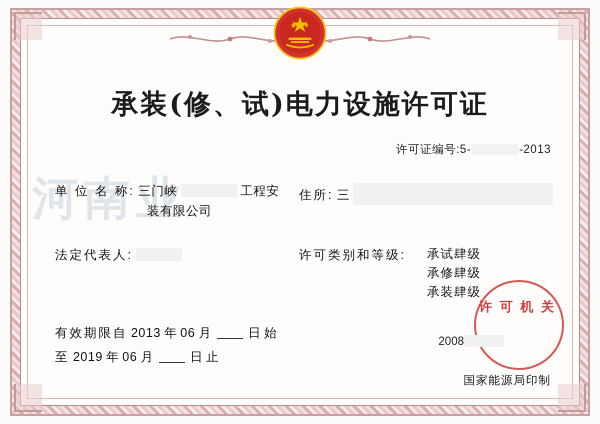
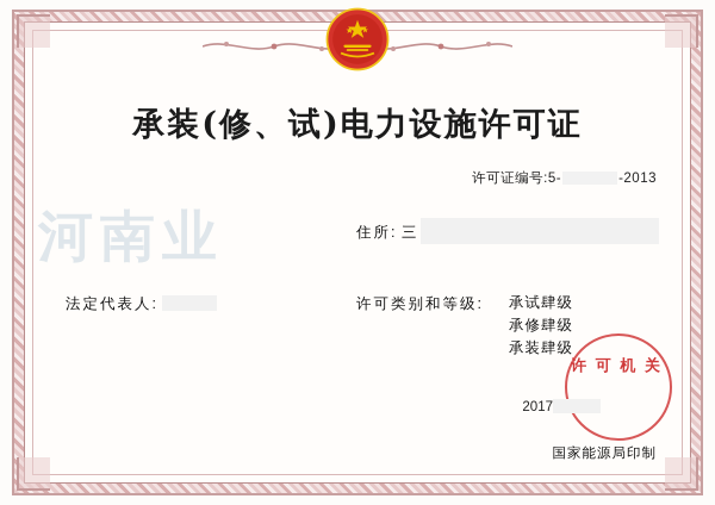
  河南业
  承装(修、试)电力设施许可证
  许可证编号:5- -2013
- 单 位 名 称: 三门峡 工程安
- 装有限公司
  住所: 三
  法定代表人:
  许可类别和等级:
  承试肆级
  承修肆级
  承装肆级
- 有效期限自 2013 年 06 月 日 始
- 至 2019 年 06 月 日 止
  国家能源局印制
  许 可 机 关
- 2008
+ 2017
